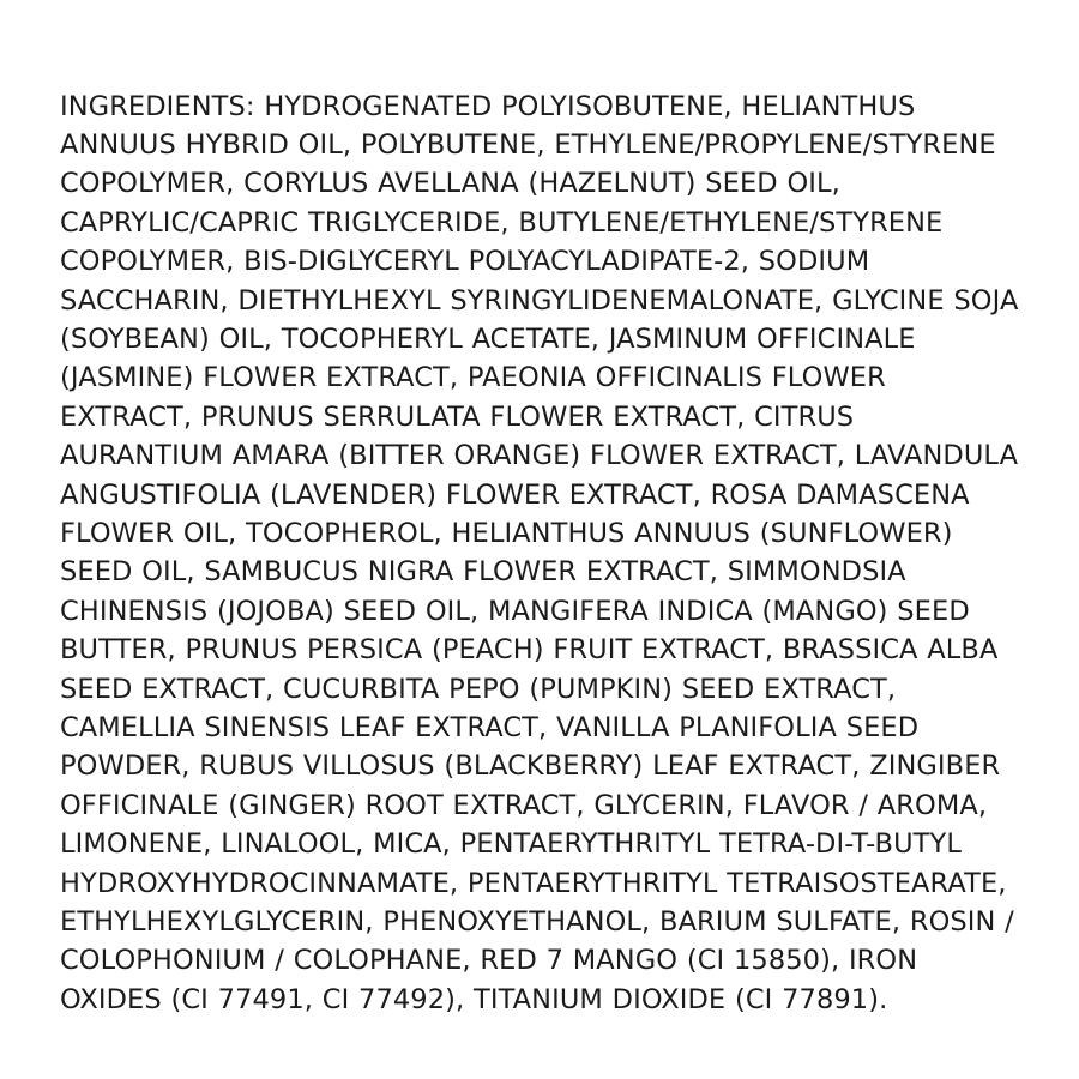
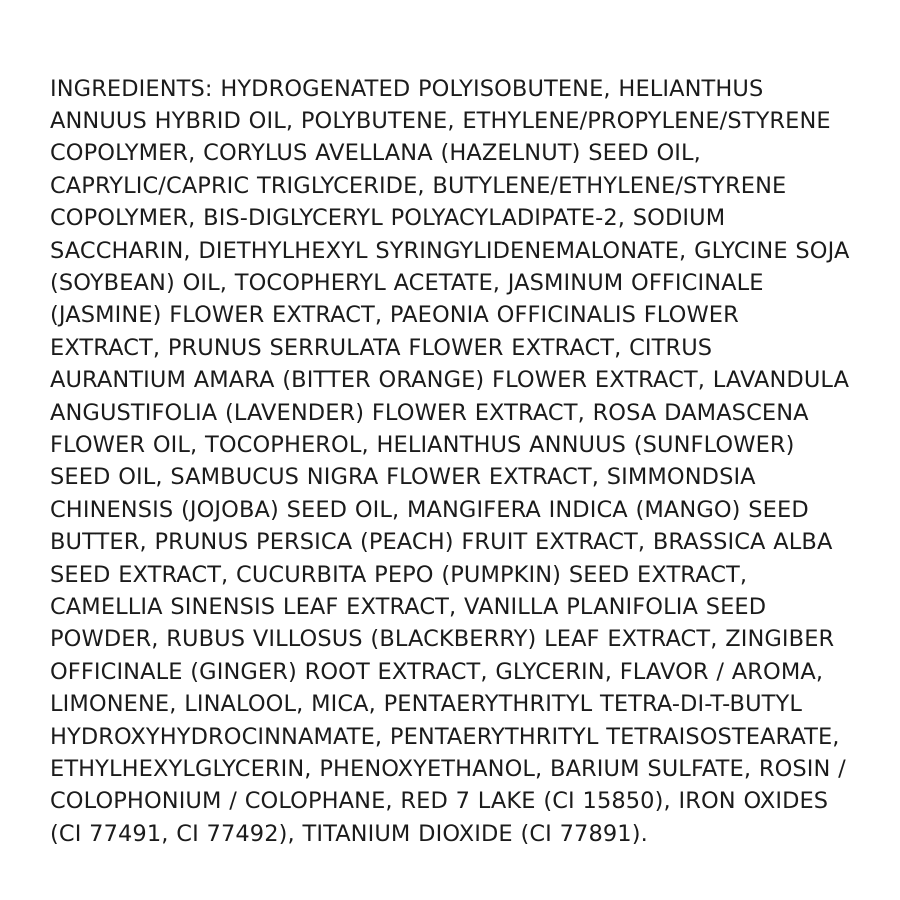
- INGREDIENTS: HYDROGENATED POLYISOBUTENE, HELIANTHUS ANNUUS HYBRID OIL, POLYBUTENE, ETHYLENE/PROPYLENE/STYRENE COPOLYMER, CORYLUS AVELLANA (HAZELNUT) SEED OIL, CAPRYLIC/CAPRIC TRIGLYCERIDE, BUTYLENE/ETHYLENE/STYRENE COPOLYMER, BIS-DIGLYCERYL POLYACYLADIPATE-2, SODIUM SACCHARIN, DIETHYLHEXYL SYRINGYLIDENEMALONATE, GLYCINE SOJA (SOYBEAN) OIL, TOCOPHERYL ACETATE, JASMINUM OFFICINALE (JASMINE) FLOWER EXTRACT, PAEONIA OFFICINALIS FLOWER EXTRACT, PRUNUS SERRULATA FLOWER EXTRACT, CITRUS AURANTIUM AMARA (BITTER ORANGE) FLOWER EXTRACT, LAVANDULA ANGUSTIFOLIA (LAVENDER) FLOWER EXTRACT, ROSA DAMASCENA FLOWER OIL, TOCOPHEROL, HELIANTHUS ANNUUS (SUNFLOWER) SEED OIL, SAMBUCUS NIGRA FLOWER EXTRACT, SIMMONDSIA CHINENSIS (JOJOBA) SEED OIL, MANGIFERA INDICA (MANGO) SEED BUTTER, PRUNUS PERSICA (PEACH) FRUIT EXTRACT, BRASSICA ALBA SEED EXTRACT, CUCURBITA PEPO (PUMPKIN) SEED EXTRACT, CAMELLIA SINENSIS LEAF EXTRACT, VANILLA PLANIFOLIA SEED POWDER, RUBUS VILLOSUS (BLACKBERRY) LEAF EXTRACT, ZINGIBER OFFICINALE (GINGER) ROOT EXTRACT, GLYCERIN, FLAVOR / AROMA, LIMONENE, LINALOOL, MICA, PENTAERYTHRITYL TETRA-DI-T-BUTYL HYDROXYHYDROCINNAMATE, PENTAERYTHRITYL TETRAISOSTEARATE, ETHYLHEXYLGLYCERIN, PHENOXYETHANOL, BARIUM SULFATE, ROSIN / COLOPHONIUM / COLOPHANE, RED 7 MANGO (CI 15850), IRON OXIDES (CI 77491, CI 77492), TITANIUM DIOXIDE (CI 77891).
+ INGREDIENTS: HYDROGENATED POLYISOBUTENE, HELIANTHUS ANNUUS HYBRID OIL, POLYBUTENE, ETHYLENE/PROPYLENE/STYRENE COPOLYMER, CORYLUS AVELLANA (HAZELNUT) SEED OIL, CAPRYLIC/CAPRIC TRIGLYCERIDE, BUTYLENE/ETHYLENE/STYRENE COPOLYMER, BIS-DIGLYCERYL POLYACYLADIPATE-2, SODIUM SACCHARIN, DIETHYLHEXYL SYRINGYLIDENEMALONATE, GLYCINE SOJA (SOYBEAN) OIL, TOCOPHERYL ACETATE, JASMINUM OFFICINALE (JASMINE) FLOWER EXTRACT, PAEONIA OFFICINALIS FLOWER EXTRACT, PRUNUS SERRULATA FLOWER EXTRACT, CITRUS AURANTIUM AMARA (BITTER ORANGE) FLOWER EXTRACT, LAVANDULA ANGUSTIFOLIA (LAVENDER) FLOWER EXTRACT, ROSA DAMASCENA FLOWER OIL, TOCOPHEROL, HELIANTHUS ANNUUS (SUNFLOWER) SEED OIL, SAMBUCUS NIGRA FLOWER EXTRACT, SIMMONDSIA CHINENSIS (JOJOBA) SEED OIL, MANGIFERA INDICA (MANGO) SEED BUTTER, PRUNUS PERSICA (PEACH) FRUIT EXTRACT, BRASSICA ALBA SEED EXTRACT, CUCURBITA PEPO (PUMPKIN) SEED EXTRACT, CAMELLIA SINENSIS LEAF EXTRACT, VANILLA PLANIFOLIA SEED POWDER, RUBUS VILLOSUS (BLACKBERRY) LEAF EXTRACT, ZINGIBER OFFICINALE (GINGER) ROOT EXTRACT, GLYCERIN, FLAVOR / AROMA, LIMONENE, LINALOOL, MICA, PENTAERYTHRITYL TETRA-DI-T-BUTYL HYDROXYHYDROCINNAMATE, PENTAERYTHRITYL TETRAISOSTEARATE, ETHYLHEXYLGLYCERIN, PHENOXYETHANOL, BARIUM SULFATE, ROSIN / COLOPHONIUM / COLOPHANE, RED 7 LAKE (CI 15850), IRON OXIDES (CI 77491, CI 77492), TITANIUM DIOXIDE (CI 77891).
